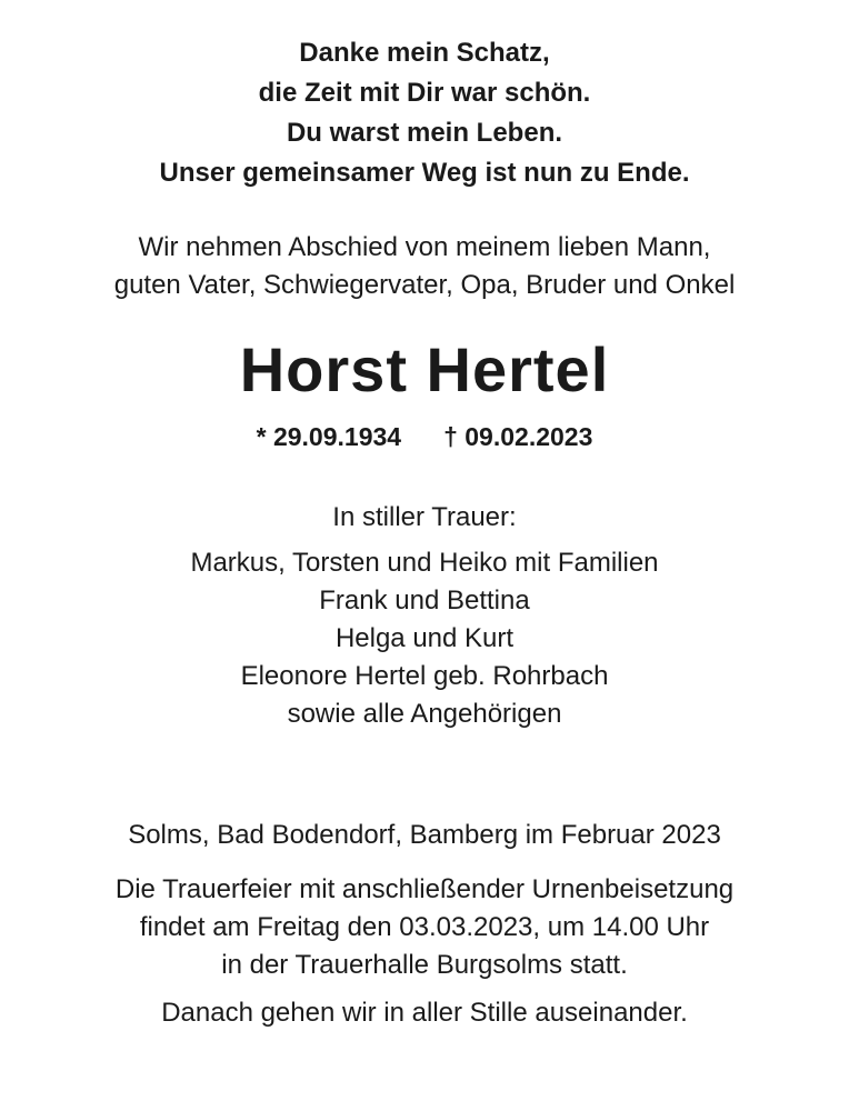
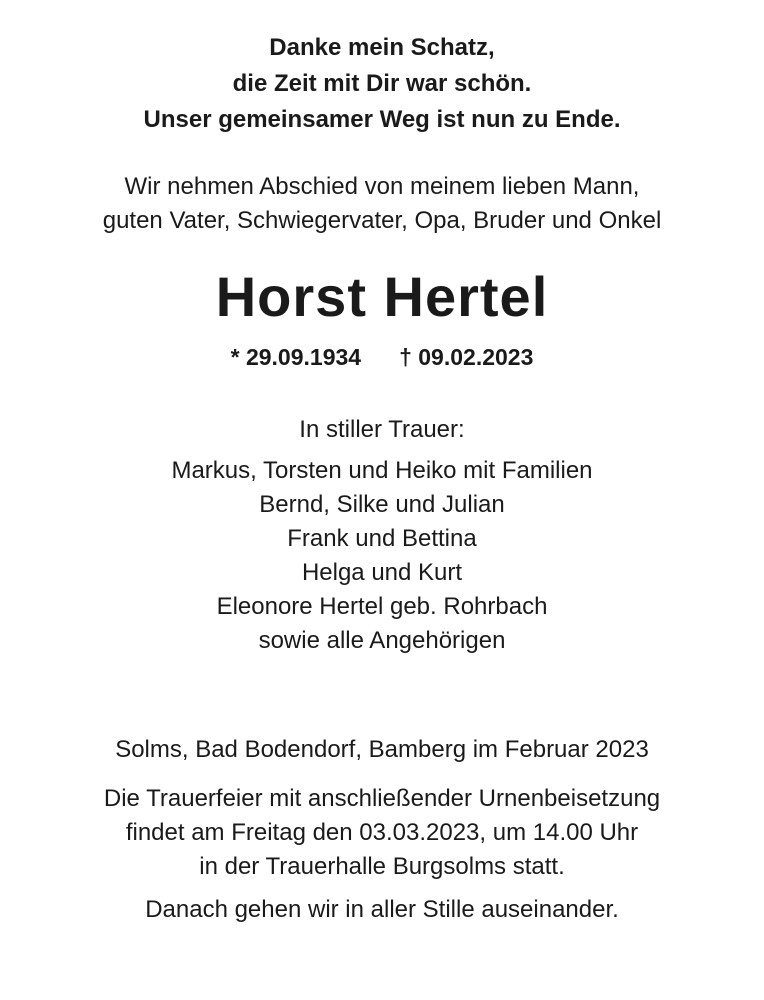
  Danke mein Schatz,
  die Zeit mit Dir war schön.
- Du warst mein Leben.
  Unser gemeinsamer Weg ist nun zu Ende.
  Wir nehmen Abschied von meinem lieben Mann,
  guten Vater, Schwiegervater, Opa, Bruder und Onkel
  Horst Hertel
  * 29.09.1934 † 09.02.2023
  In stiller Trauer:
  Markus, Torsten und Heiko mit Familien
+ Bernd, Silke und Julian
  Frank und Bettina
  Helga und Kurt
  Eleonore Hertel geb. Rohrbach
  sowie alle Angehörigen
  Solms, Bad Bodendorf, Bamberg im Februar 2023
  Die Trauerfeier mit anschließender Urnenbeisetzung
  findet am Freitag den 03.03.2023, um 14.00 Uhr
  in der Trauerhalle Burgsolms statt.
  Danach gehen wir in aller Stille auseinander.
